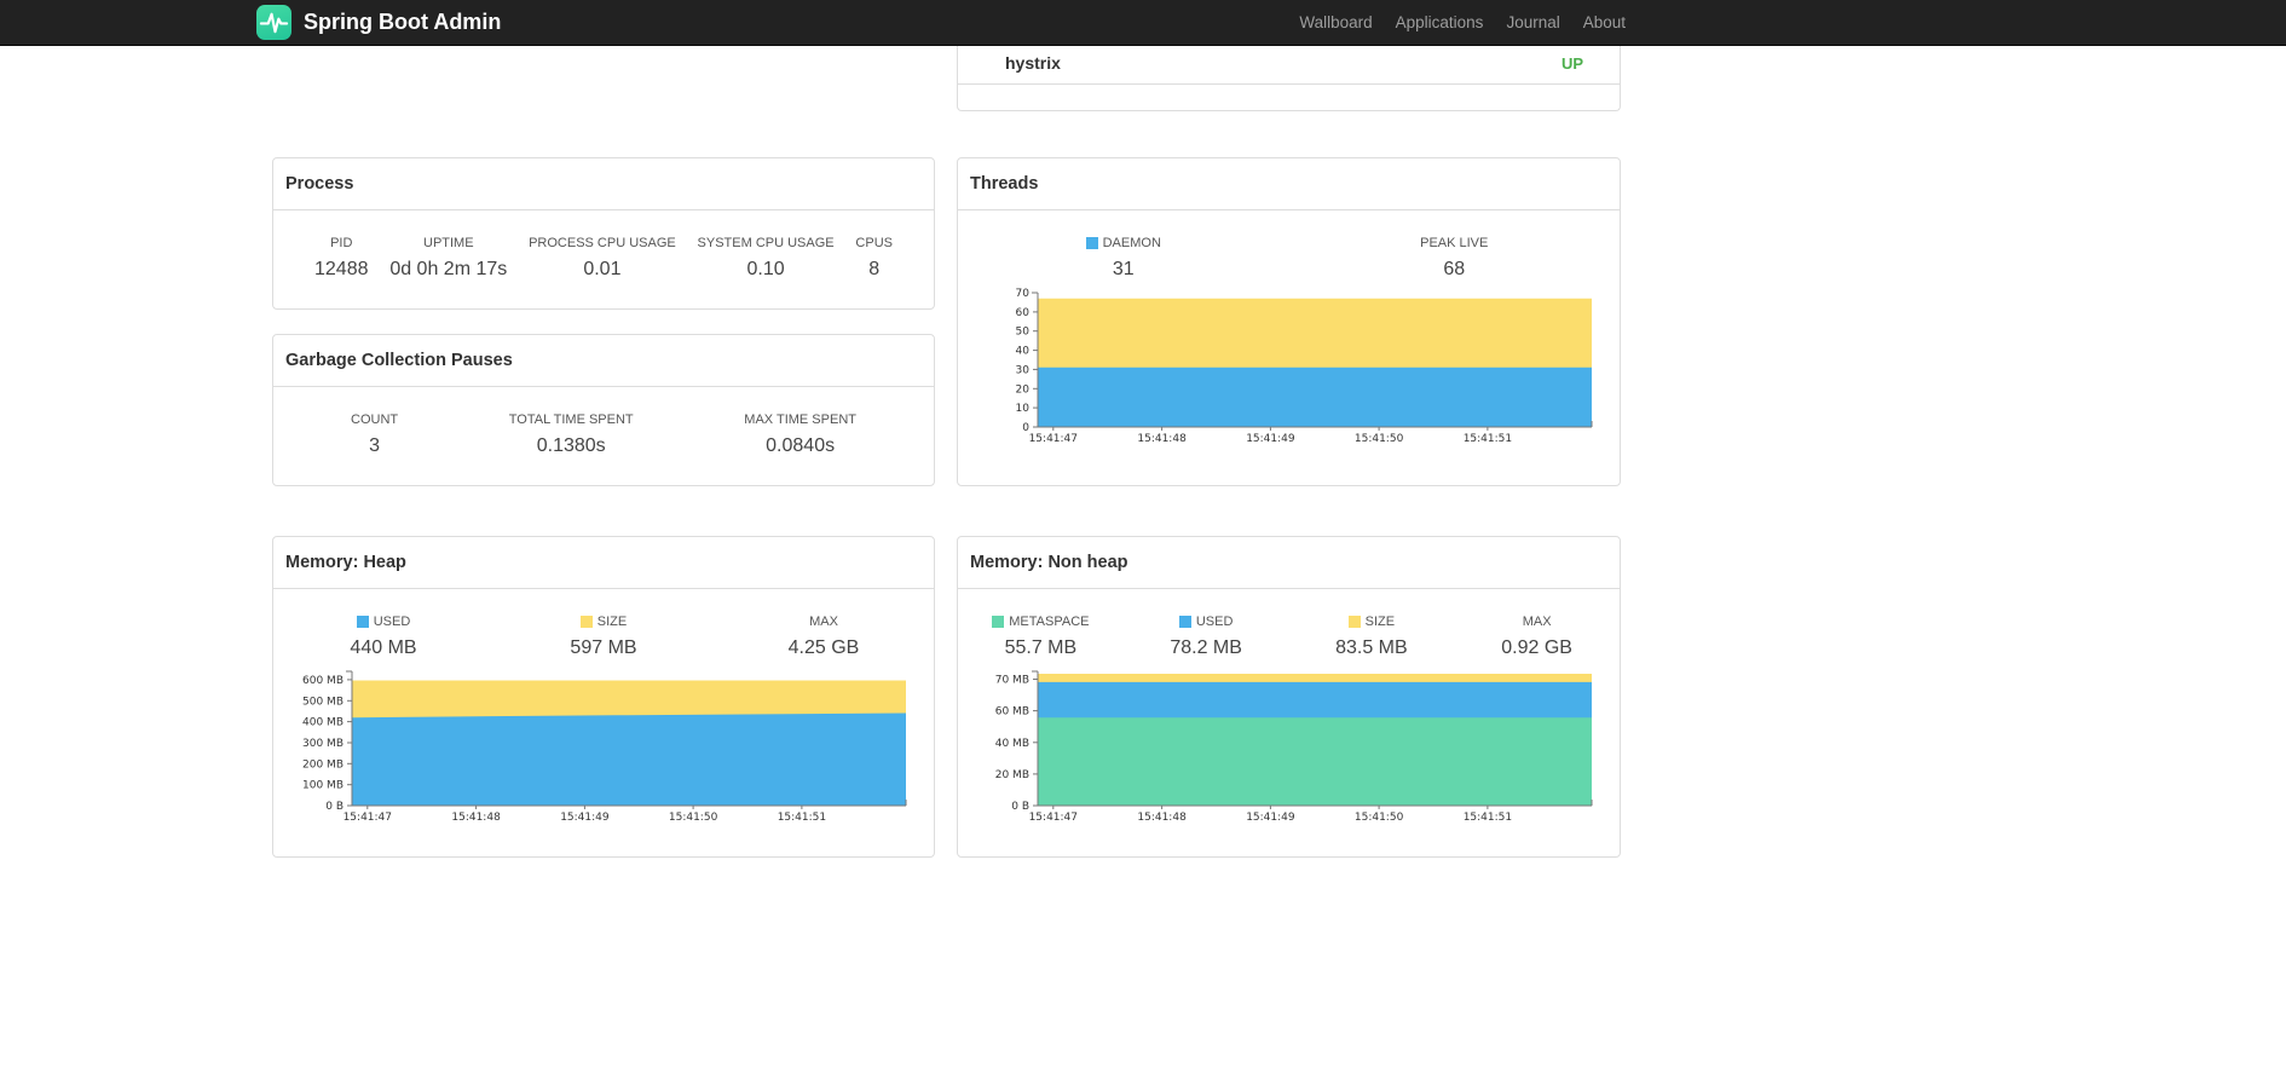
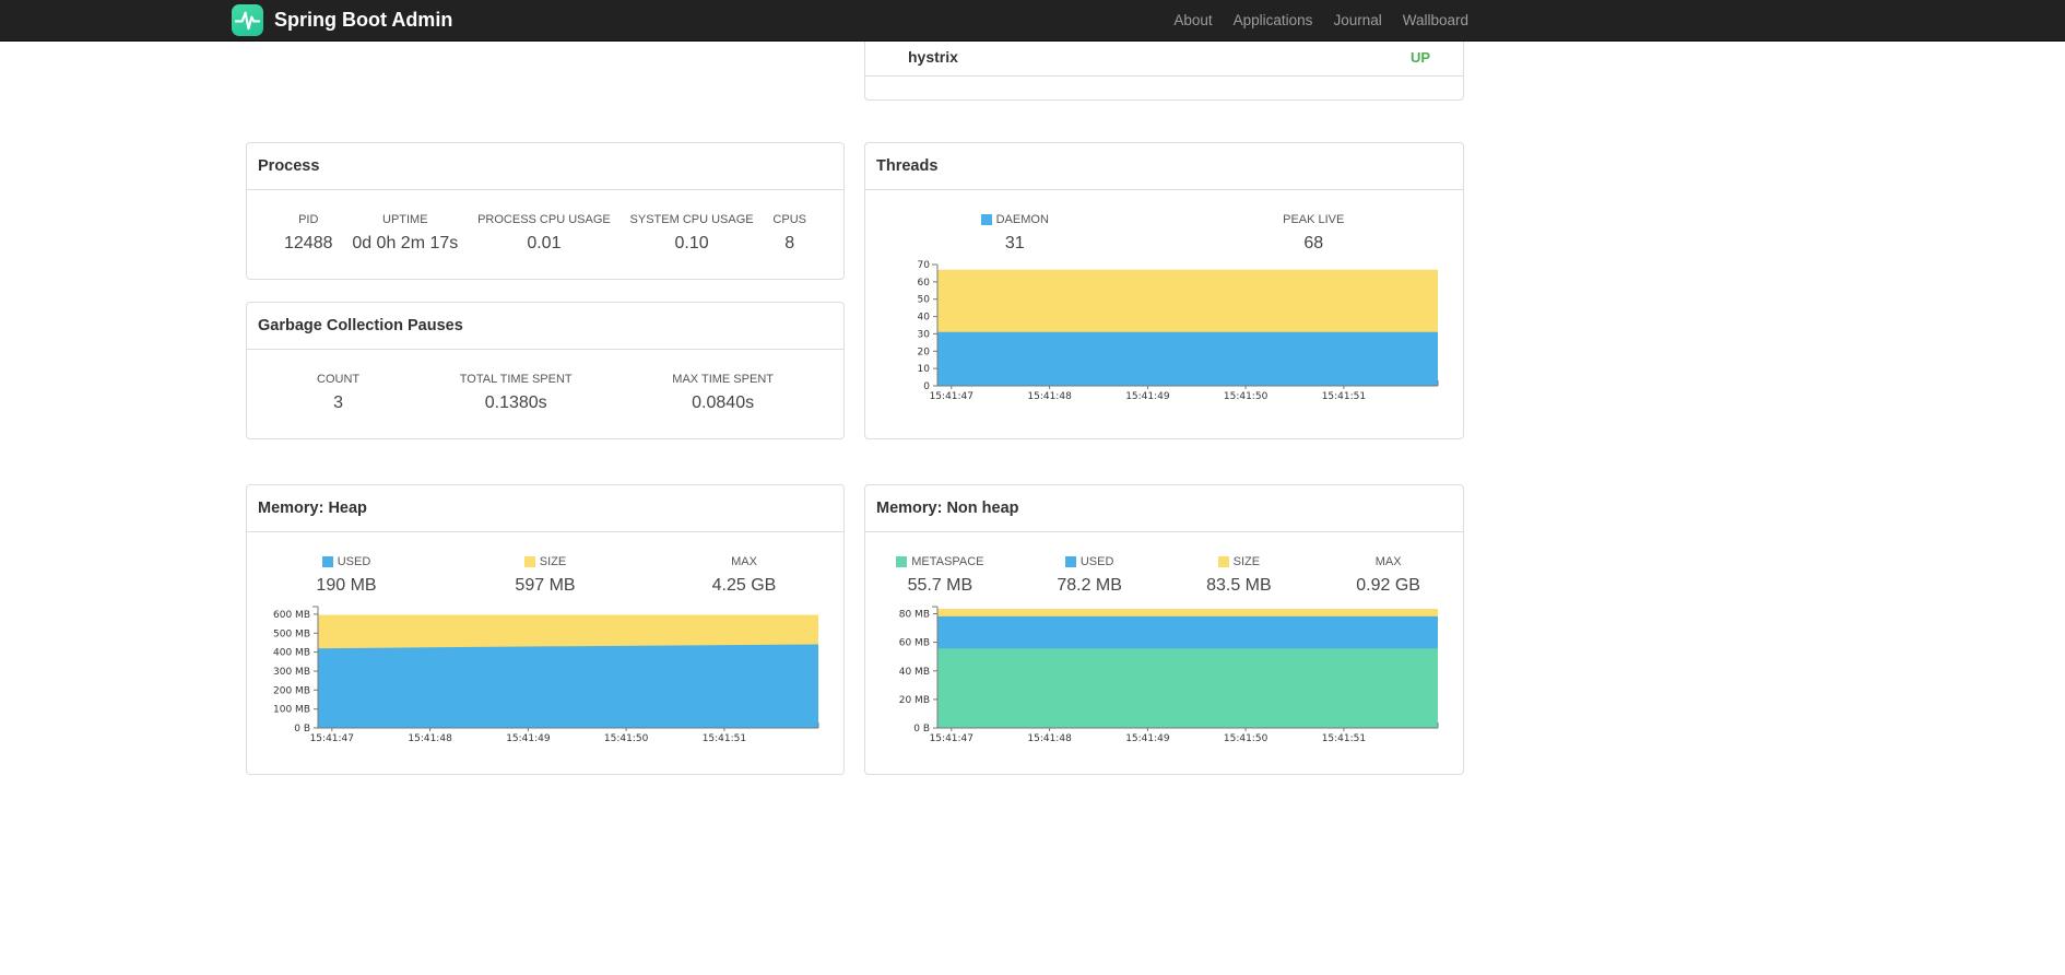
  Spring Boot Admin
- Wallboard
+ About
  Applications
  Journal
- About
+ Wallboard
  hystrix
  UP
  Process
  PID
  12488
  UPTIME
  0d 0h 2m 17s
  PROCESS CPU USAGE
  0.01
  SYSTEM CPU USAGE
  0.10
  CPUS
  8
  Garbage Collection Pauses
  COUNT
  3
  TOTAL TIME SPENT
  0.1380s
  MAX TIME SPENT
  0.0840s
  Threads
  DAEMON
  31
  PEAK LIVE
  68
  0
  10
  20
  30
  40
  50
  60
  70
  15:41:47
  15:41:48
  15:41:49
  15:41:50
  15:41:51
  Memory: Heap
  USED
- 440 MB
+ 190 MB
  SIZE
  597 MB
  MAX
  4.25 GB
  0 B
  100 MB
  200 MB
  300 MB
  400 MB
  500 MB
  600 MB
  15:41:47
  15:41:48
  15:41:49
  15:41:50
  15:41:51
  Memory: Non heap
  METASPACE
  55.7 MB
  USED
  78.2 MB
  SIZE
  83.5 MB
  MAX
  0.92 GB
  0 B
  20 MB
  40 MB
  60 MB
- 70 MB
+ 80 MB
  15:41:47
  15:41:48
  15:41:49
  15:41:50
  15:41:51
